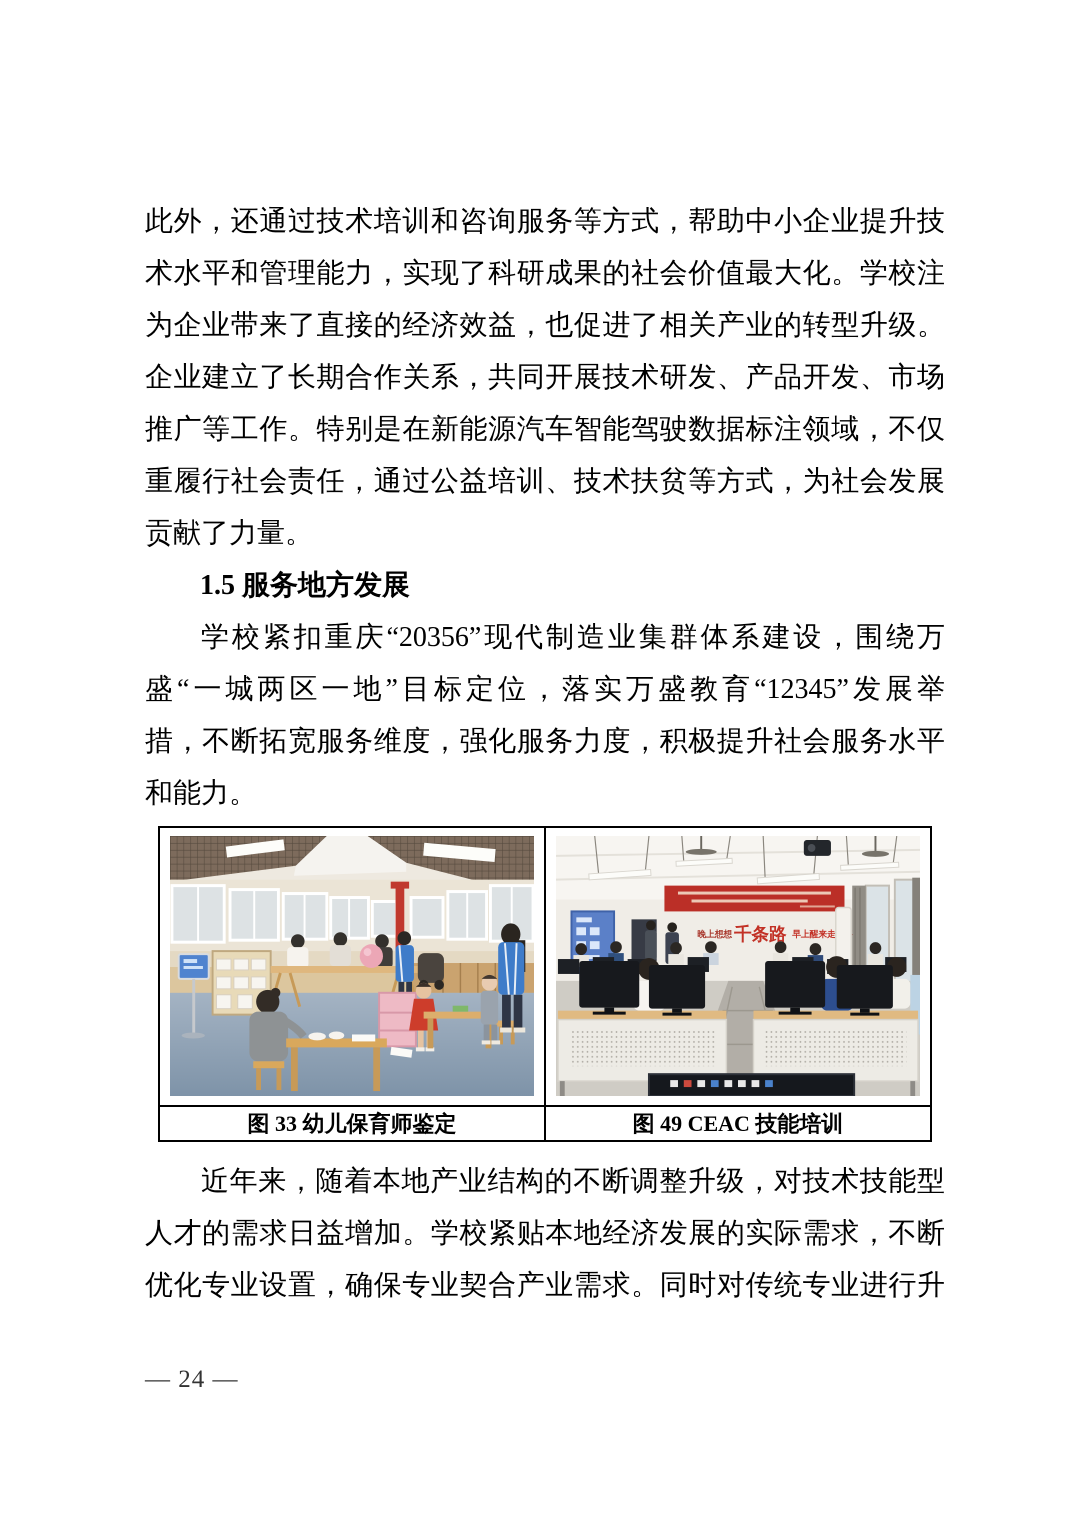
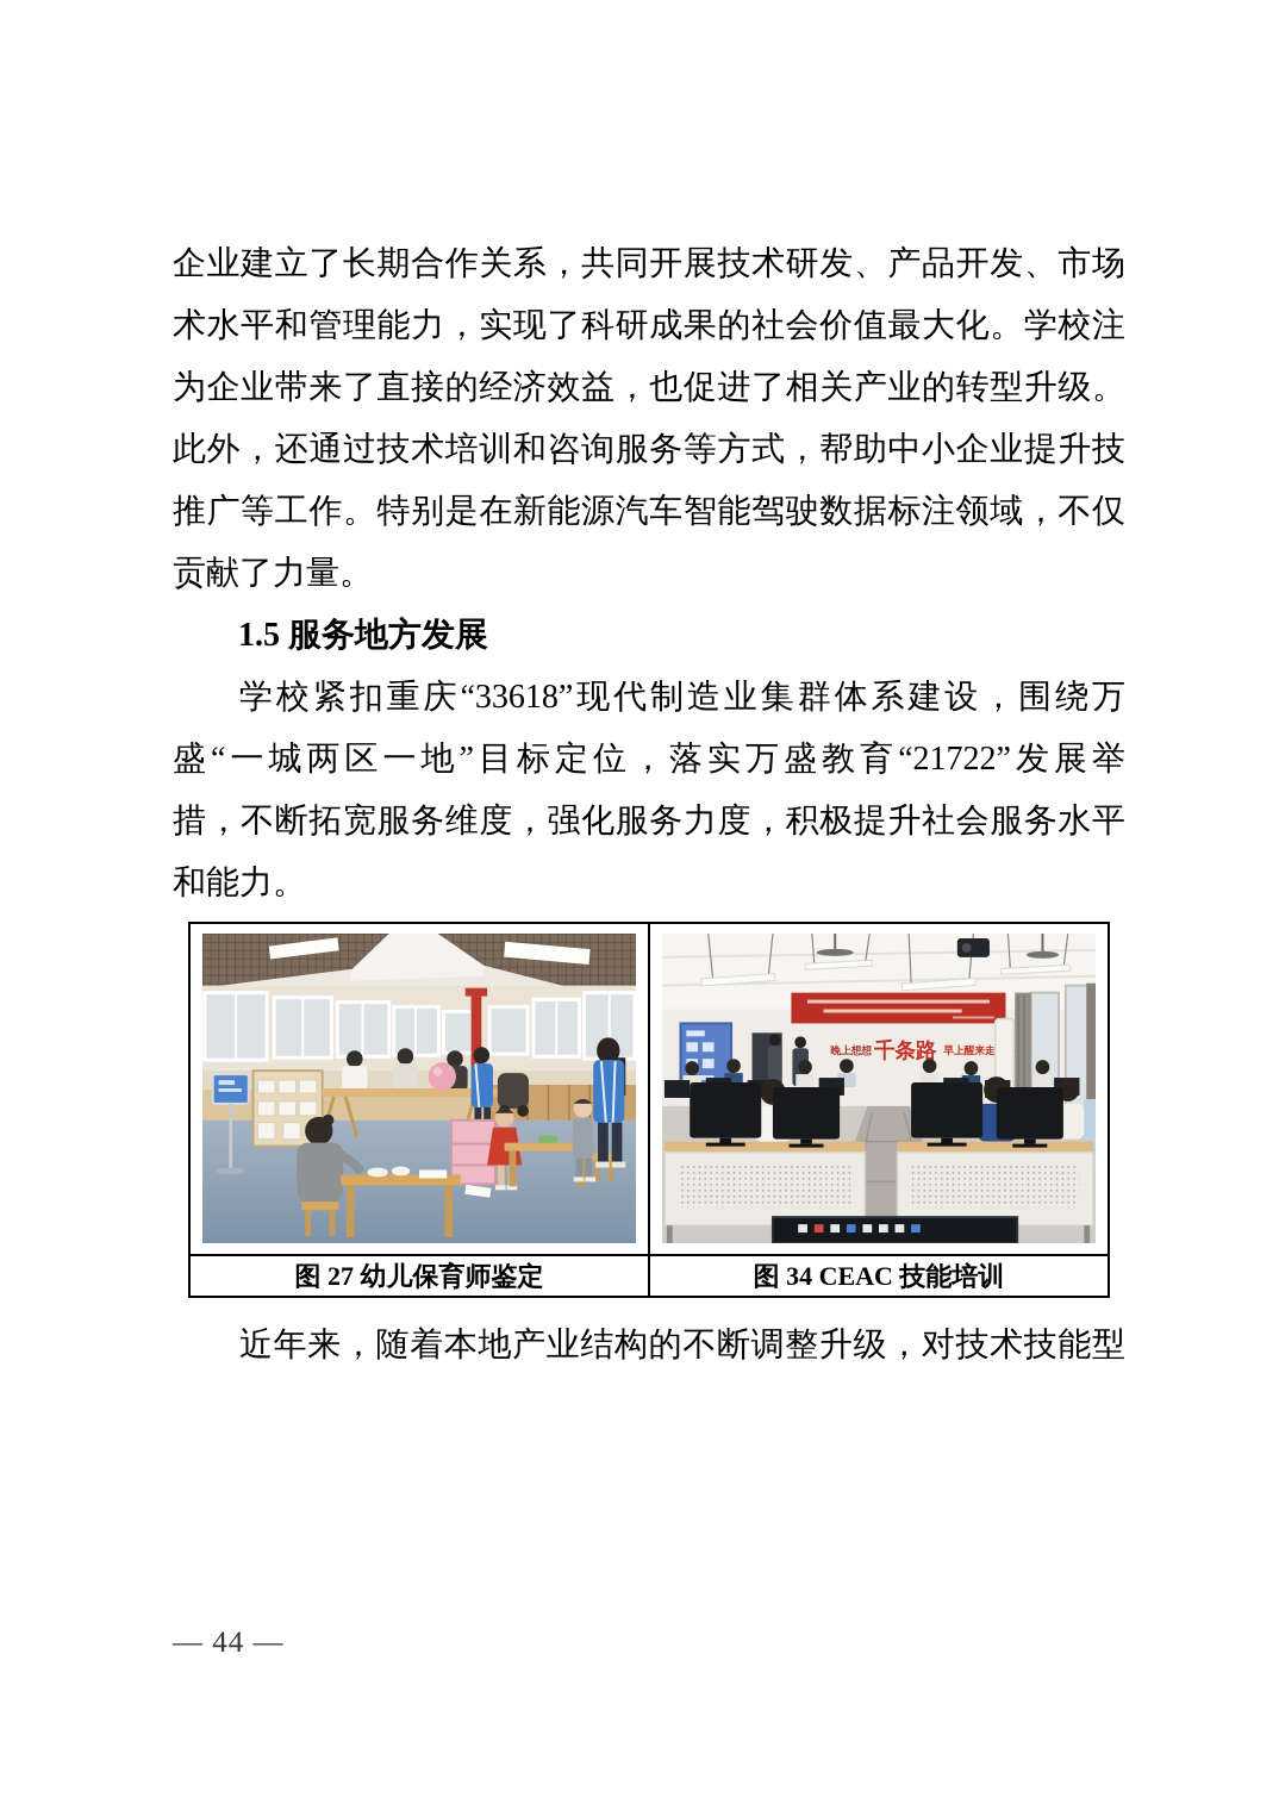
- 此外，还通过技术培训和咨询服务等方式，帮助中小企业提升技
+ 企业建立了长期合作关系，共同开展技术研发、产品开发、市场
  术水平和管理能力，实现了科研成果的社会价值最大化。学校注
  为企业带来了直接的经济效益，也促进了相关产业的转型升级。
- 企业建立了长期合作关系，共同开展技术研发、产品开发、市场
+ 此外，还通过技术培训和咨询服务等方式，帮助中小企业提升技
  推广等工作。特别是在新能源汽车智能驾驶数据标注领域，不仅
- 重履行社会责任，通过公益培训、技术扶贫等方式，为社会发展
  贡献了力量。
  1.5 服务地方发展
- 学校紧扣重庆“20356”现代制造业集群体系建设，围绕万
+ 学校紧扣重庆“33618”现代制造业集群体系建设，围绕万
- 盛“一城两区一地”目标定位，落实万盛教育“12345”发展举
+ 盛“一城两区一地”目标定位，落实万盛教育“21722”发展举
  措，不断拓宽服务维度，强化服务力度，积极提升社会服务水平
  和能力。
- 图 33 幼儿保育师鉴定
+ 图 27 幼儿保育师鉴定
  晚上想想
  千条路
- 图 49 CEAC 技能培训
+ 图 34 CEAC 技能培训
  近年来，随着本地产业结构的不断调整升级，对技术技能型
- 人才的需求日益增加。学校紧贴本地经济发展的实际需求，不断
- 优化专业设置，确保专业契合产业需求。同时对传统专业进行升
- — 24 —
+ — 44 —
